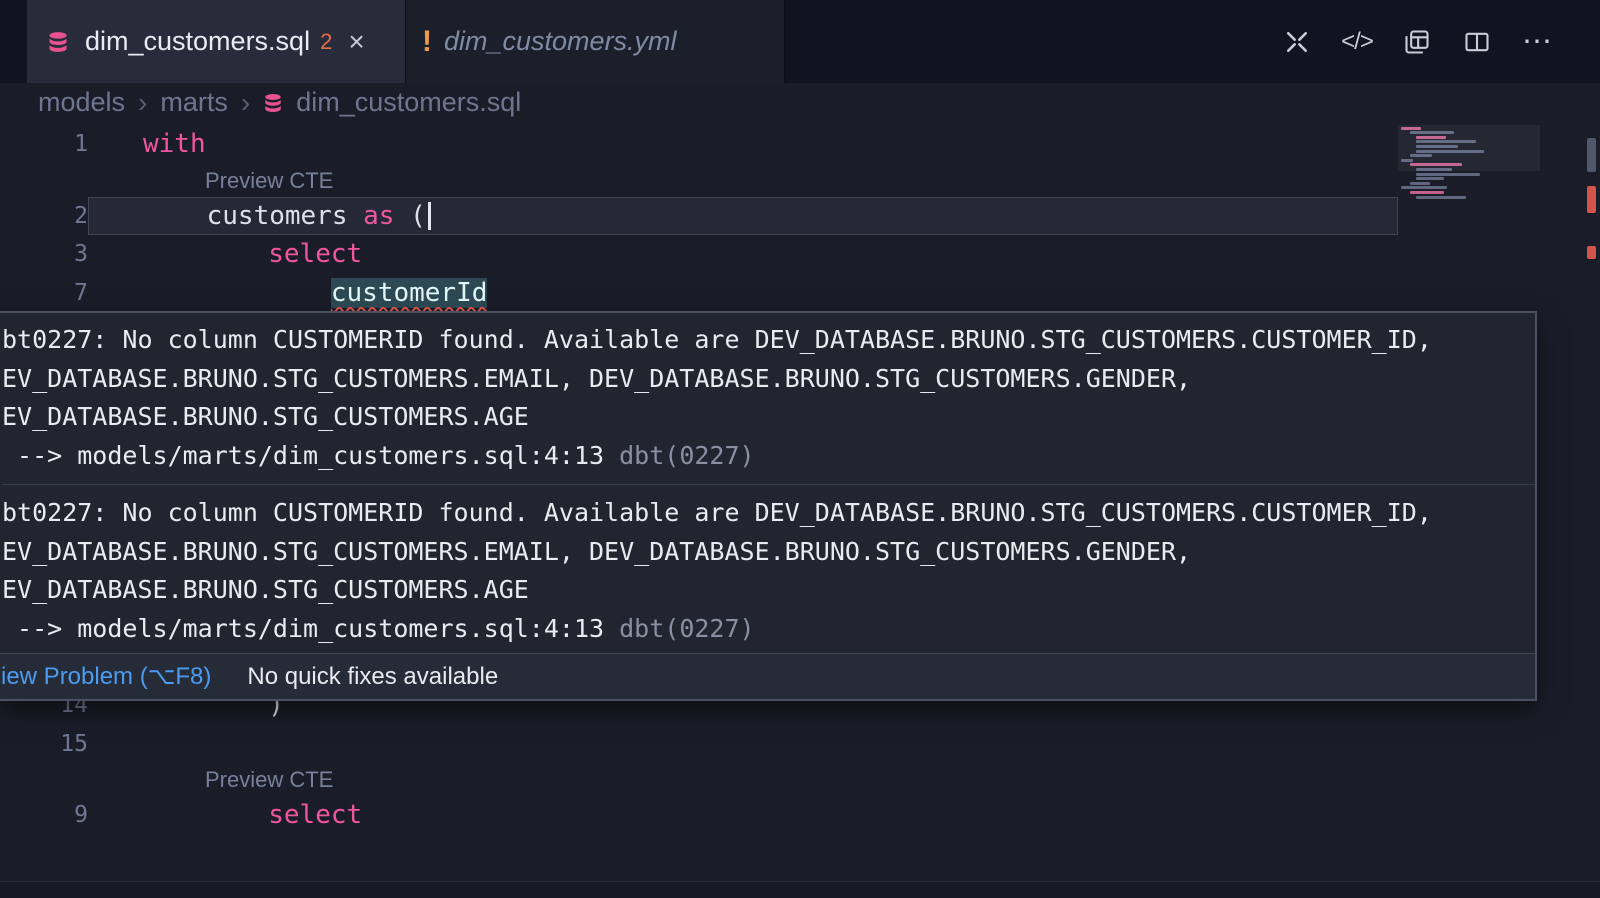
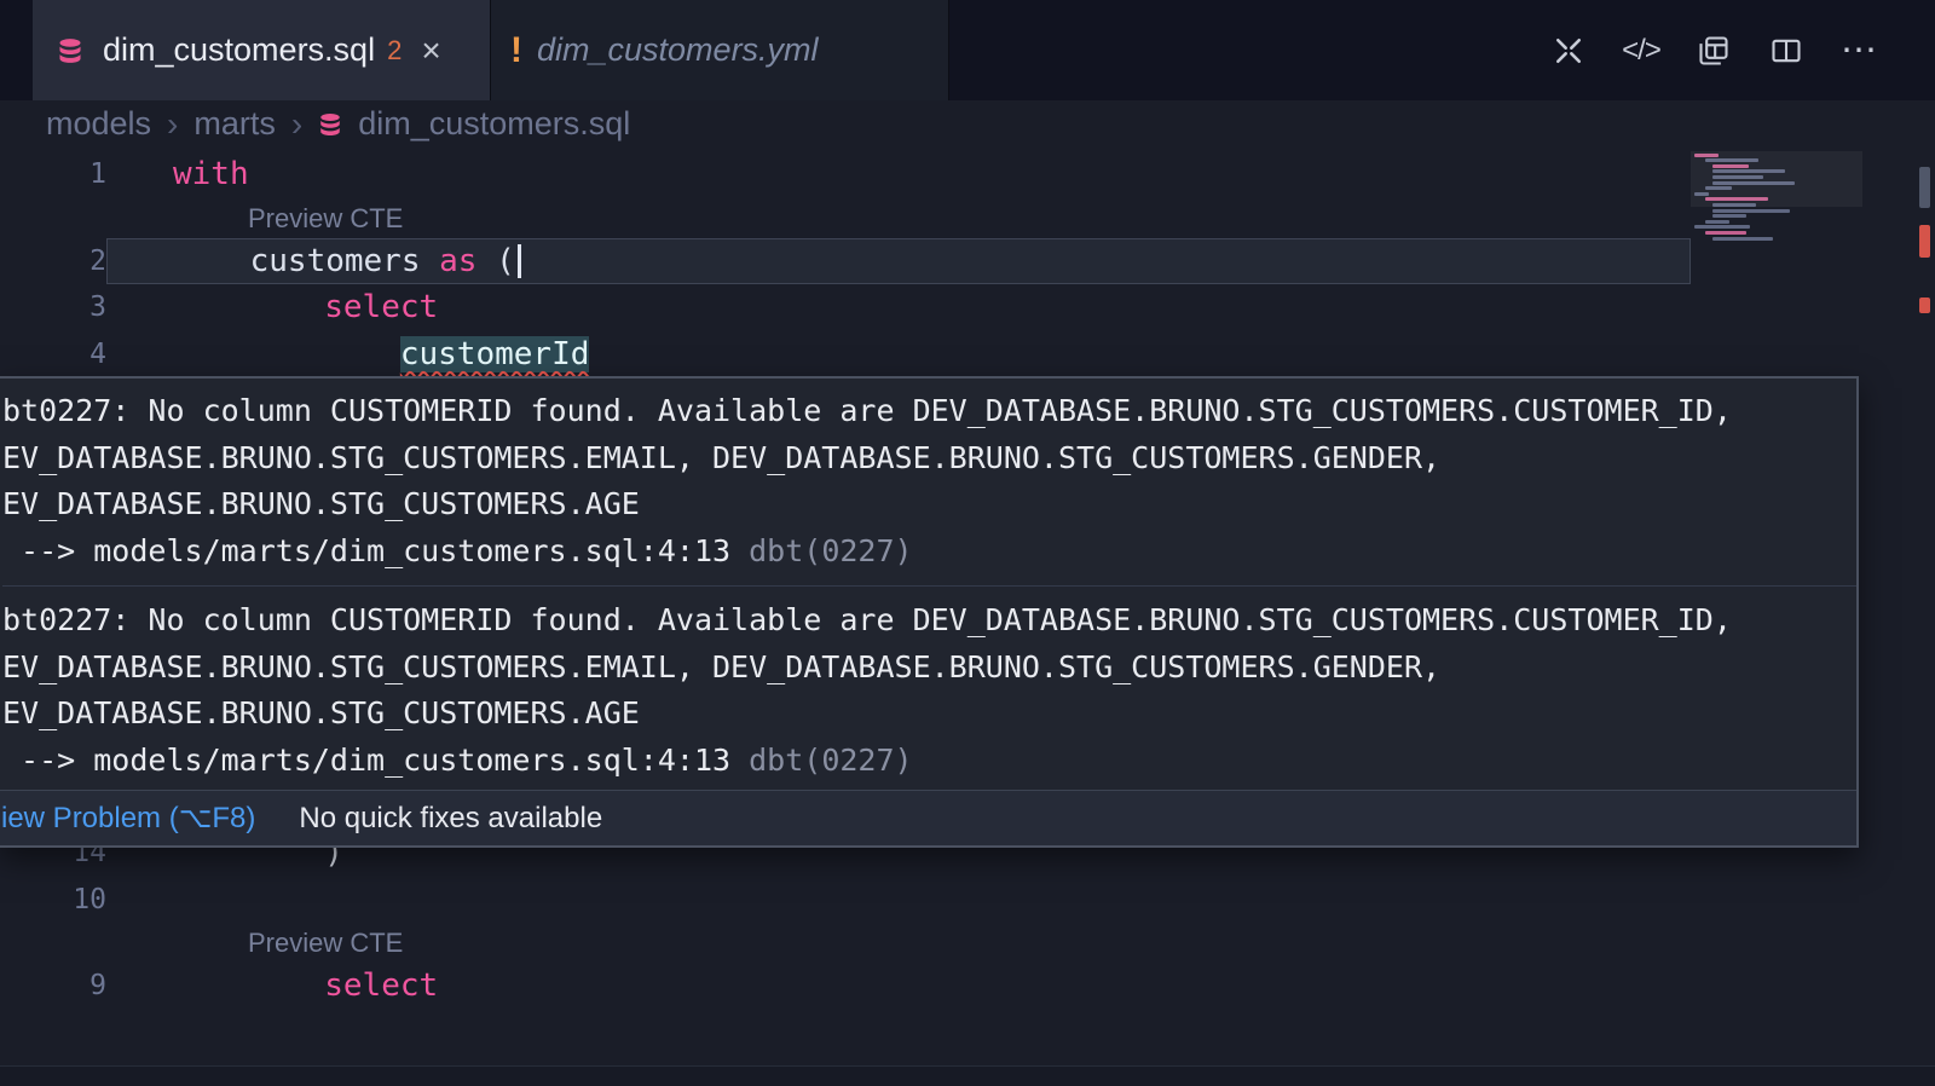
  dim_customers.sql
  2
  ×
  !
  dim_customers.yml
  </>
  ⋯
  models
  ›
  marts
  ›
  dim_customers.sql
  1
  with
  Preview CTE
  2
  customers as (
  3
  select
- 7
+ 4
  customerId
  14
  )
- 15
+ 10
  Preview CTE
  9
  select
  bt0227: No column CUSTOMERID found. Available are DEV_DATABASE.BRUNO.STG_CUSTOMERS.CUSTOMER_ID,
  EV_DATABASE.BRUNO.STG_CUSTOMERS.EMAIL, DEV_DATABASE.BRUNO.STG_CUSTOMERS.GENDER,
  EV_DATABASE.BRUNO.STG_CUSTOMERS.AGE
  --> models/marts/dim_customers.sql:4:13 dbt(0227)
  bt0227: No column CUSTOMERID found. Available are DEV_DATABASE.BRUNO.STG_CUSTOMERS.CUSTOMER_ID,
  EV_DATABASE.BRUNO.STG_CUSTOMERS.EMAIL, DEV_DATABASE.BRUNO.STG_CUSTOMERS.GENDER,
  EV_DATABASE.BRUNO.STG_CUSTOMERS.AGE
  --> models/marts/dim_customers.sql:4:13 dbt(0227)
  iew Problem (⌥F8)
  No quick fixes available
